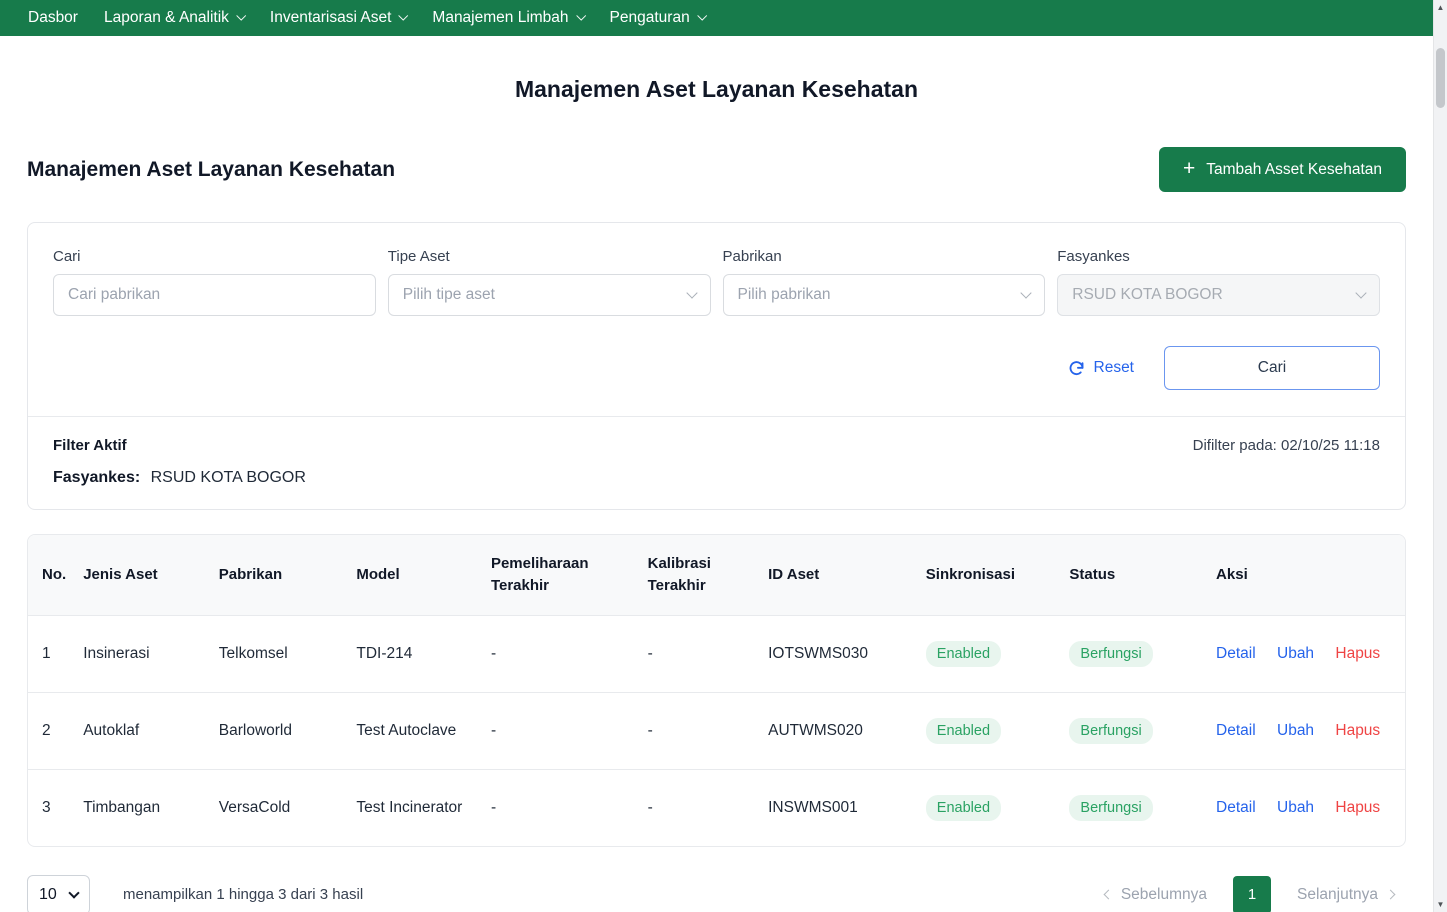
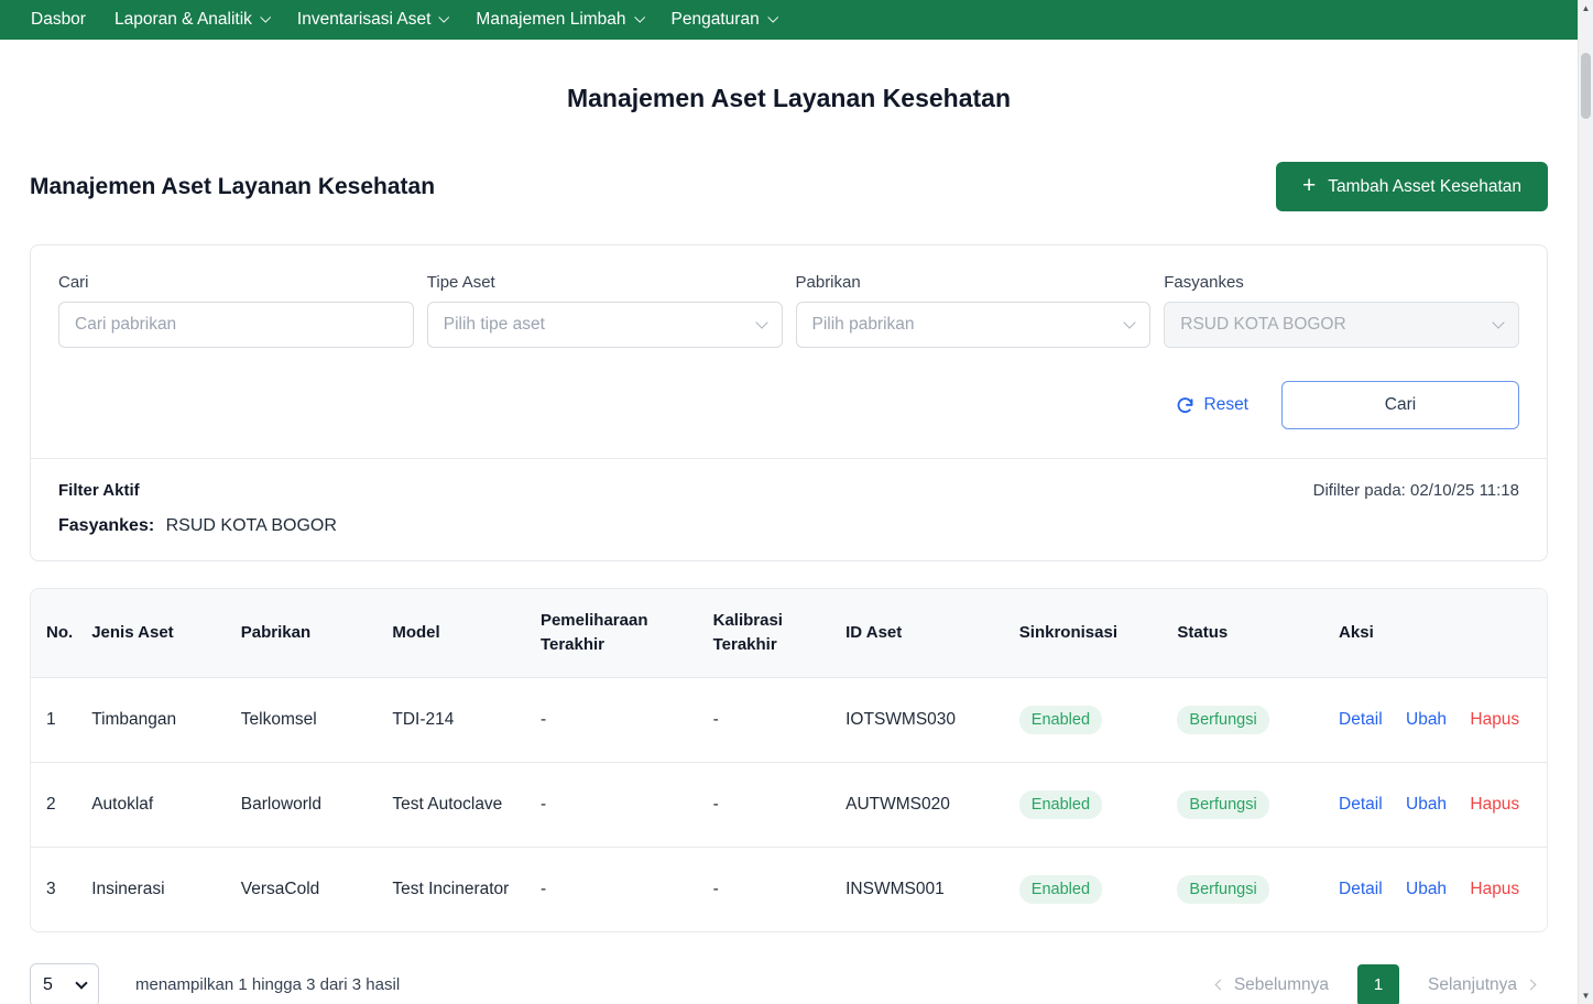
  Dasbor
  Laporan & Analitik
  Inventarisasi Aset
  Manajemen Limbah
  Pengaturan
  Manajemen Aset Layanan Kesehatan
  Manajemen Aset Layanan Kesehatan
  +
  Tambah Asset Kesehatan
  Cari
  Cari pabrikan
  Tipe Aset
  Pilih tipe aset
  Pabrikan
  Pilih pabrikan
  Fasyankes
  RSUD KOTA BOGOR
  Reset
  Cari
  Filter Aktif
  Difilter pada: 02/10/25 11:18
  Fasyankes: RSUD KOTA BOGOR
  No.	Jenis Aset	Pabrikan	Model	Pemeliharaan Terakhir	Kalibrasi Terakhir	ID Aset	Sinkronisasi	Status	Aksi
- 1	Insinerasi	Telkomsel	TDI-214	-	-	IOTSWMS030	Enabled	Berfungsi	Detail Ubah Hapus
+ 1	Timbangan	Telkomsel	TDI-214	-	-	IOTSWMS030	Enabled	Berfungsi	Detail Ubah Hapus
  2	Autoklaf	Barloworld	Test Autoclave	-	-	AUTWMS020	Enabled	Berfungsi	Detail Ubah Hapus
- 3	Timbangan	VersaCold	Test Incinerator	-	-	INSWMS001	Enabled	Berfungsi	Detail Ubah Hapus
+ 3	Insinerasi	VersaCold	Test Incinerator	-	-	INSWMS001	Enabled	Berfungsi	Detail Ubah Hapus
- 10
+ 5
  menampilkan 1 hingga 3 dari 3 hasil
  Sebelumnya
  1
  Selanjutnya
  ▲
  ▼
